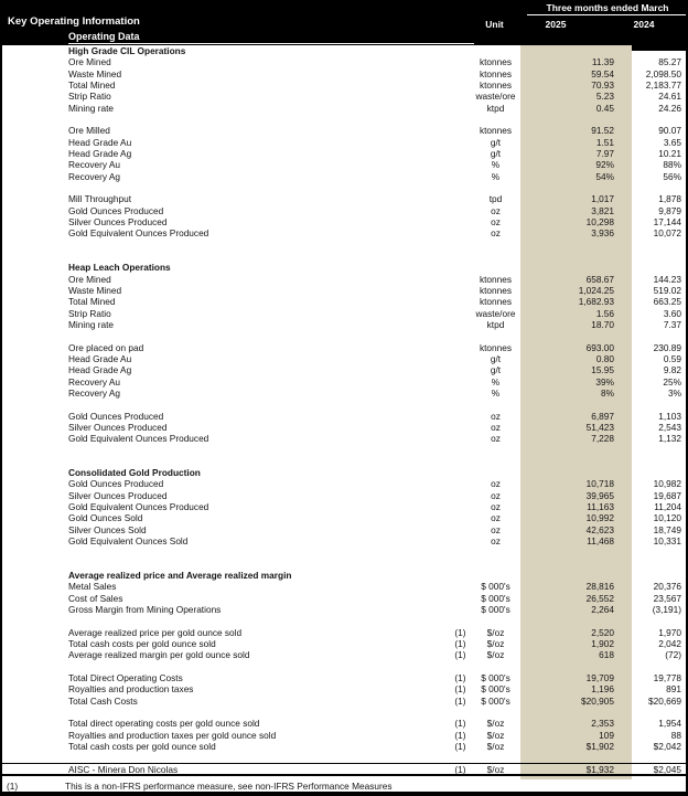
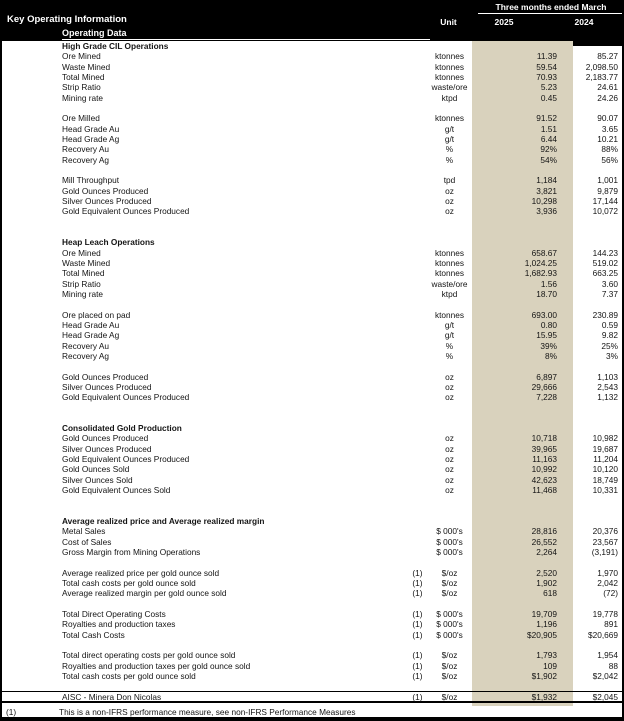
  Three months ended March
  Key Operating Information
  Unit
  2025
  2024
  Operating Data
  High Grade CIL Operations
  Ore Mined
  ktonnes
  11.39
  85.27
  Waste Mined
  ktonnes
  59.54
  2,098.50
  Total Mined
  ktonnes
  70.93
  2,183.77
  Strip Ratio
  waste/ore
  5.23
  24.61
  Mining rate
  ktpd
  0.45
  24.26
  Ore Milled
  ktonnes
  91.52
  90.07
  Head Grade Au
  g/t
  1.51
  3.65
  Head Grade Ag
  g/t
- 7.97
+ 6.44
  10.21
  Recovery Au
  %
  92%
  88%
  Recovery Ag
  %
  54%
  56%
  Mill Throughput
  tpd
- 1,017
+ 1,184
- 1,878
+ 1,001
  Gold Ounces Produced
  oz
  3,821
  9,879
  Silver Ounces Produced
  oz
  10,298
  17,144
  Gold Equivalent Ounces Produced
  oz
  3,936
  10,072
  Heap Leach Operations
  Ore Mined
  ktonnes
  658.67
  144.23
  Waste Mined
  ktonnes
  1,024.25
  519.02
  Total Mined
  ktonnes
  1,682.93
  663.25
  Strip Ratio
  waste/ore
  1.56
  3.60
  Mining rate
  ktpd
  18.70
  7.37
  Ore placed on pad
  ktonnes
  693.00
  230.89
  Head Grade Au
  g/t
  0.80
  0.59
  Head Grade Ag
  g/t
  15.95
  9.82
  Recovery Au
  %
  39%
  25%
  Recovery Ag
  %
  8%
  3%
  Gold Ounces Produced
  oz
  6,897
  1,103
  Silver Ounces Produced
  oz
- 51,423
+ 29,666
  2,543
  Gold Equivalent Ounces Produced
  oz
  7,228
  1,132
  Consolidated Gold Production
  Gold Ounces Produced
  oz
  10,718
  10,982
  Silver Ounces Produced
  oz
  39,965
  19,687
  Gold Equivalent Ounces Produced
  oz
  11,163
  11,204
  Gold Ounces Sold
  oz
  10,992
  10,120
  Silver Ounces Sold
  oz
  42,623
  18,749
  Gold Equivalent Ounces Sold
  oz
  11,468
  10,331
  Average realized price and Average realized margin
  Metal Sales
  $ 000's
  28,816
  20,376
  Cost of Sales
  $ 000's
  26,552
  23,567
  Gross Margin from Mining Operations
  $ 000's
  2,264
  (3,191)
  Average realized price per gold ounce sold
  (1)
  $/oz
  2,520
  1,970
  Total cash costs per gold ounce sold
  (1)
  $/oz
  1,902
  2,042
  Average realized margin per gold ounce sold
  (1)
  $/oz
  618
  (72)
  Total Direct Operating Costs
  (1)
  $ 000's
  19,709
  19,778
  Royalties and production taxes
  (1)
  $ 000's
  1,196
  891
  Total Cash Costs
  (1)
  $ 000's
  $20,905
  $20,669
  Total direct operating costs per gold ounce sold
  (1)
  $/oz
- 2,353
+ 1,793
  1,954
  Royalties and production taxes per gold ounce sold
  (1)
  $/oz
  109
  88
  Total cash costs per gold ounce sold
  (1)
  $/oz
  $1,902
  $2,042
  AISC - Minera Don Nicolas
  (1)
  $/oz
  $1,932
  $2,045
  (1)
  This is a non-IFRS performance measure, see non-IFRS Performance Measures
